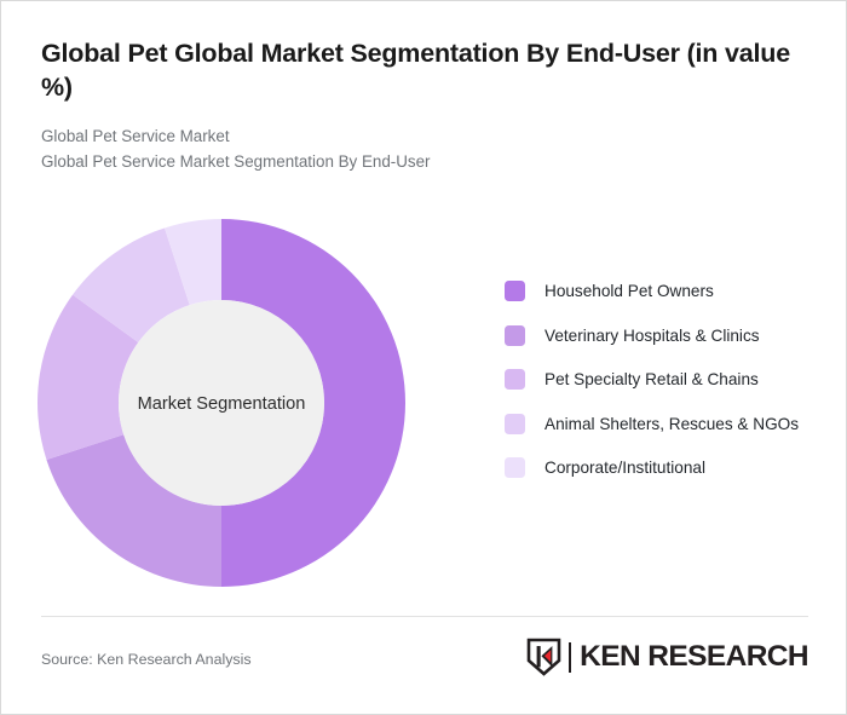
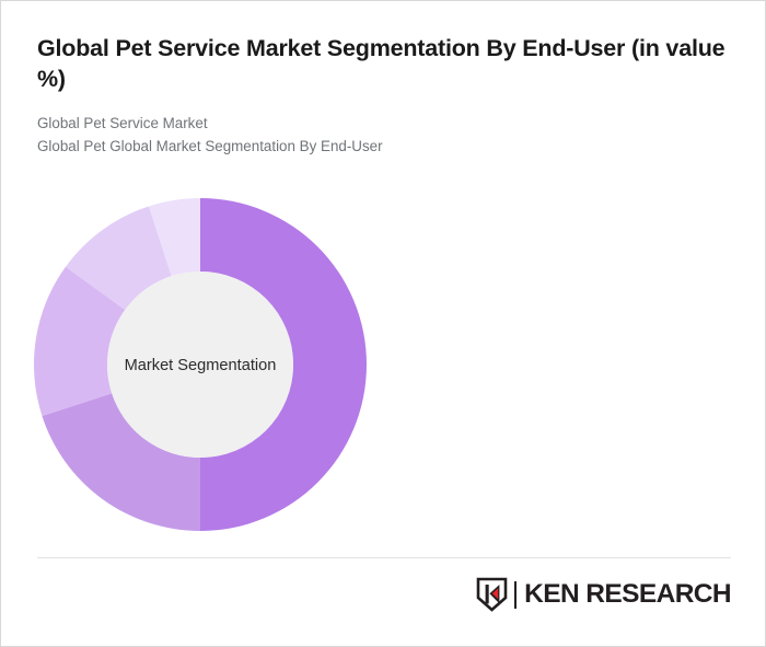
- Global Pet Global Market Segmentation By End-User (in value %)
+ Global Pet Service Market Segmentation By End-User (in value %)
  Global Pet Service Market
- Global Pet Service Market Segmentation By End-User
+ Global Pet Global Market Segmentation By End-User
  Market Segmentation
- Household Pet Owners
- Veterinary Hospitals & Clinics
- Pet Specialty Retail & Chains
- Animal Shelters, Rescues & NGOs
- Corporate/Institutional
- Source: Ken Research Analysis
  KEN RESEARCH
